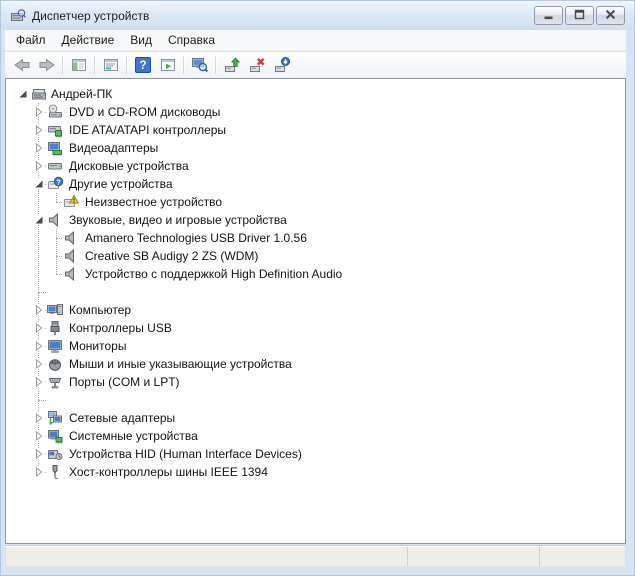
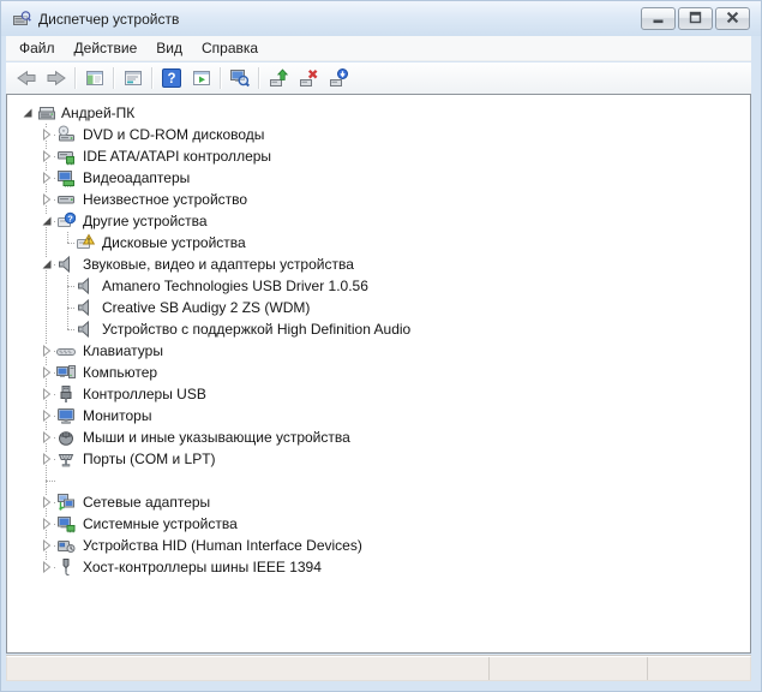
  Диспетчер устройств
  Файл
  Действие
  Вид
  Справка
  ?
  Андрей-ПК
  DVD и CD-ROM дисководы
  IDE ATA/ATAPI контроллеры
  Видеоадаптеры
- Дисковые устройства
+ Неизвестное устройство
  ?
  Другие устройства
- Неизвестное устройство
+ Дисковые устройства
- Звуковые, видео и игровые устройства
+ Звуковые, видео и адаптеры устройства
  Amanero Technologies USB Driver 1.0.56
  Creative SB Audigy 2 ZS (WDM)
  Устройство с поддержкой High Definition Audio
+ Клавиатуры
  Компьютер
  Контроллеры USB
  Мониторы
  Мыши и иные указывающие устройства
  Порты (COM и LPT)
  Сетевые адаптеры
  Системные устройства
  Устройства HID (Human Interface Devices)
  Хост-контроллеры шины IEEE 1394
